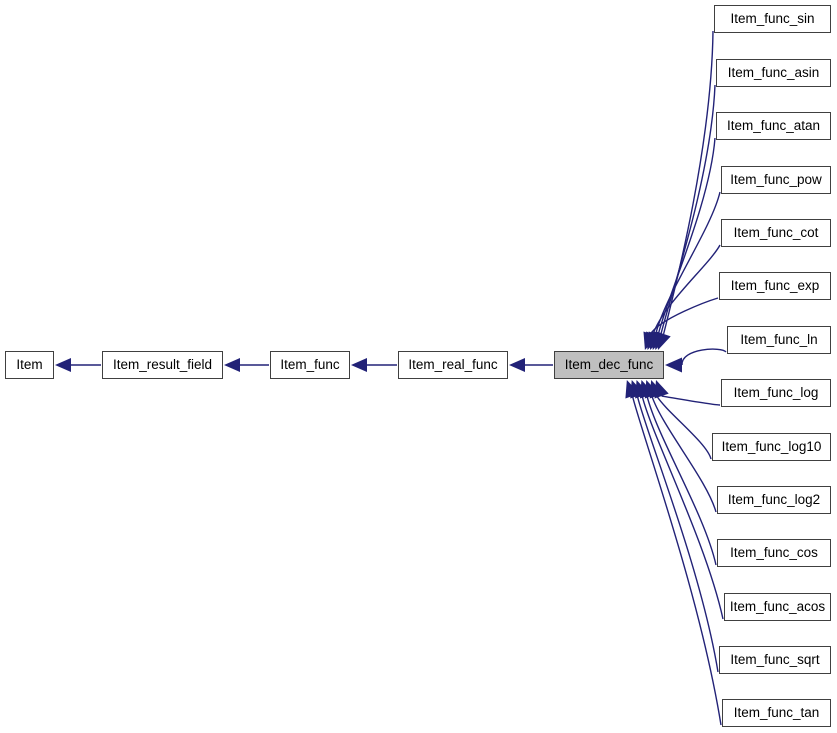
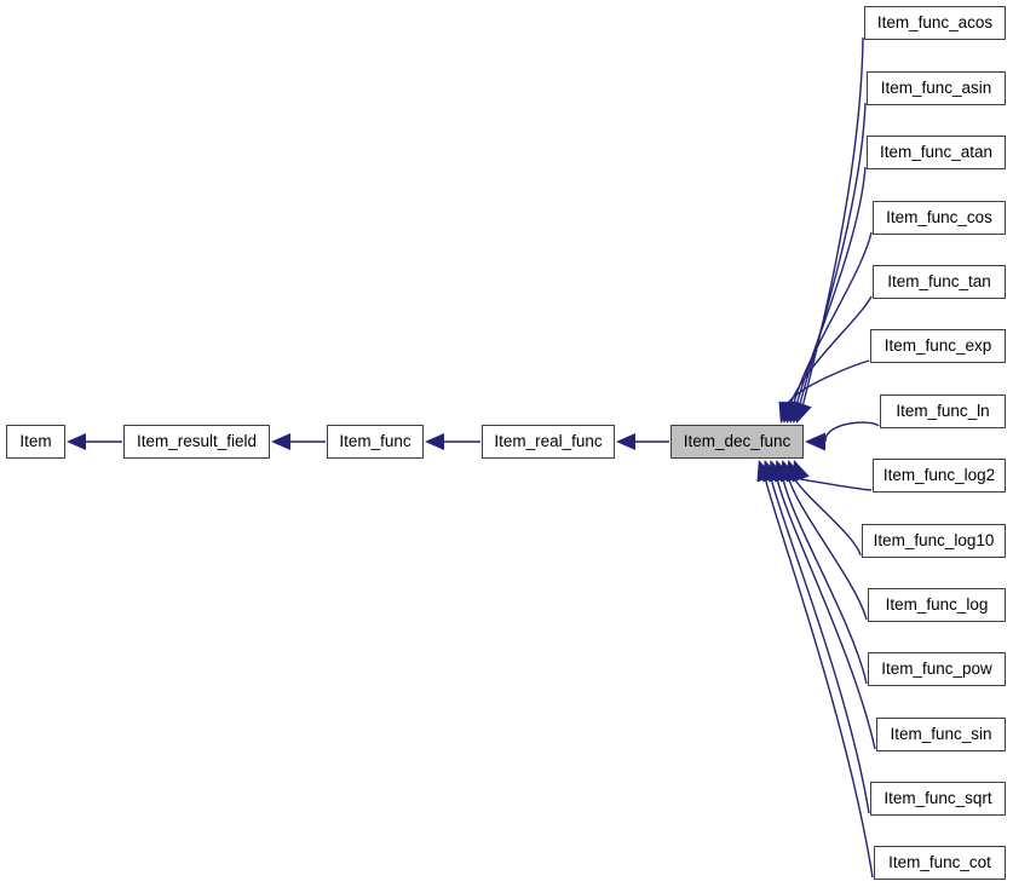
  Item
  Item_result_field
  Item_func
  Item_real_func
  Item_dec_func
- Item_func_sin
+ Item_func_acos
  Item_func_asin
  Item_func_atan
- Item_func_pow
+ Item_func_cos
- Item_func_cot
+ Item_func_tan
  Item_func_exp
  Item_func_ln
- Item_func_log
+ Item_func_log2
  Item_func_log10
- Item_func_log2
+ Item_func_log
- Item_func_cos
+ Item_func_pow
- Item_func_acos
+ Item_func_sin
  Item_func_sqrt
- Item_func_tan
+ Item_func_cot
